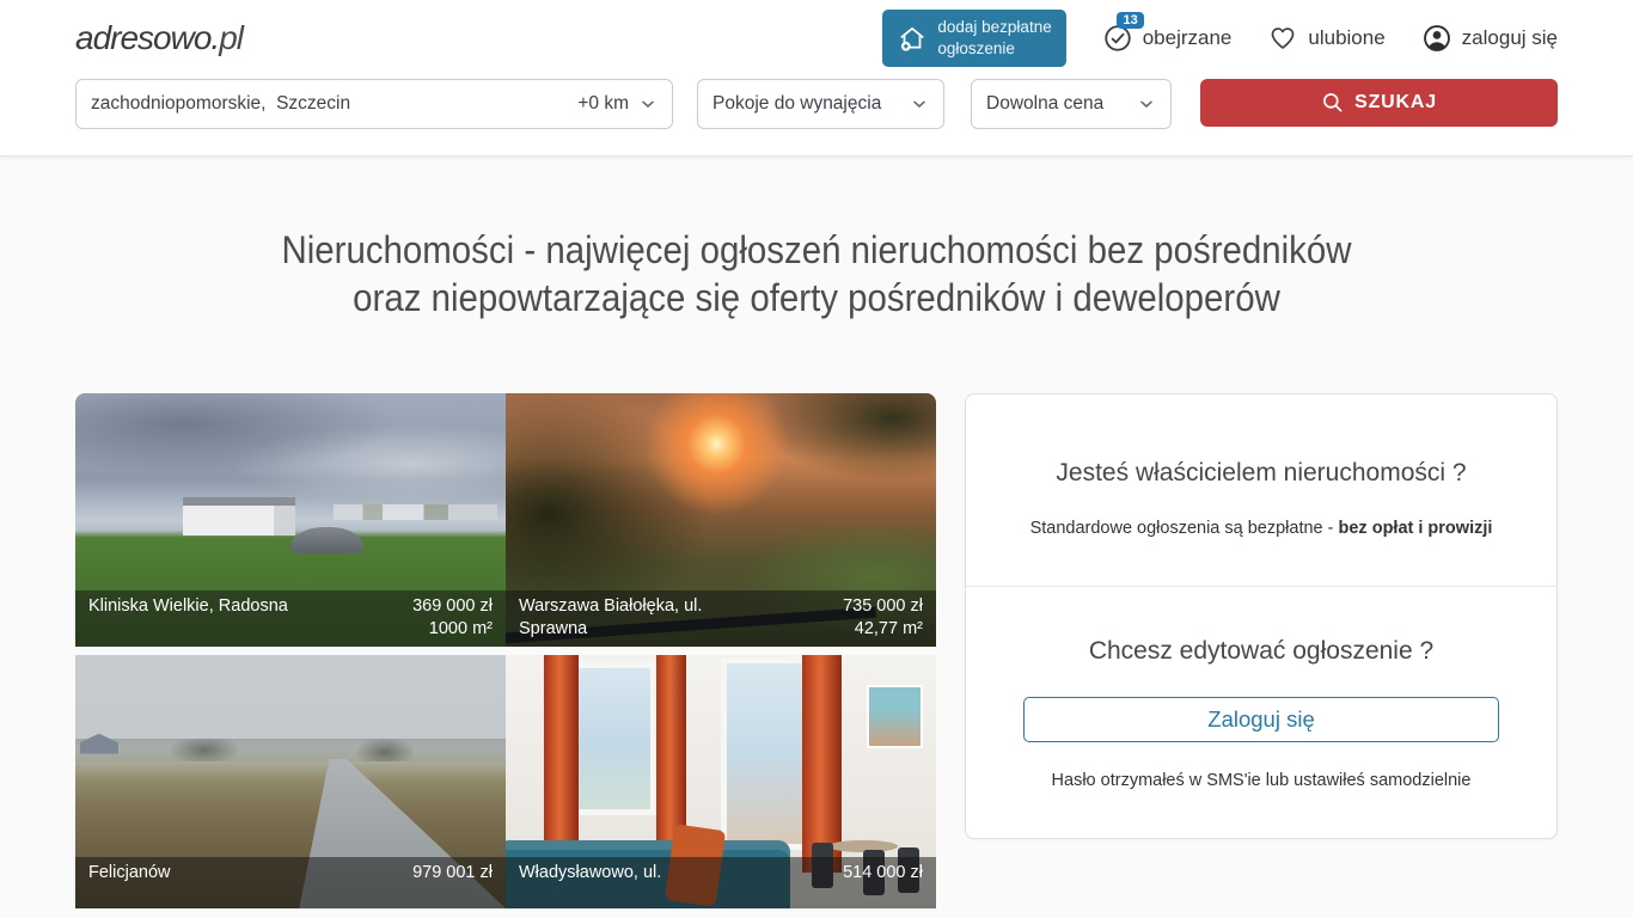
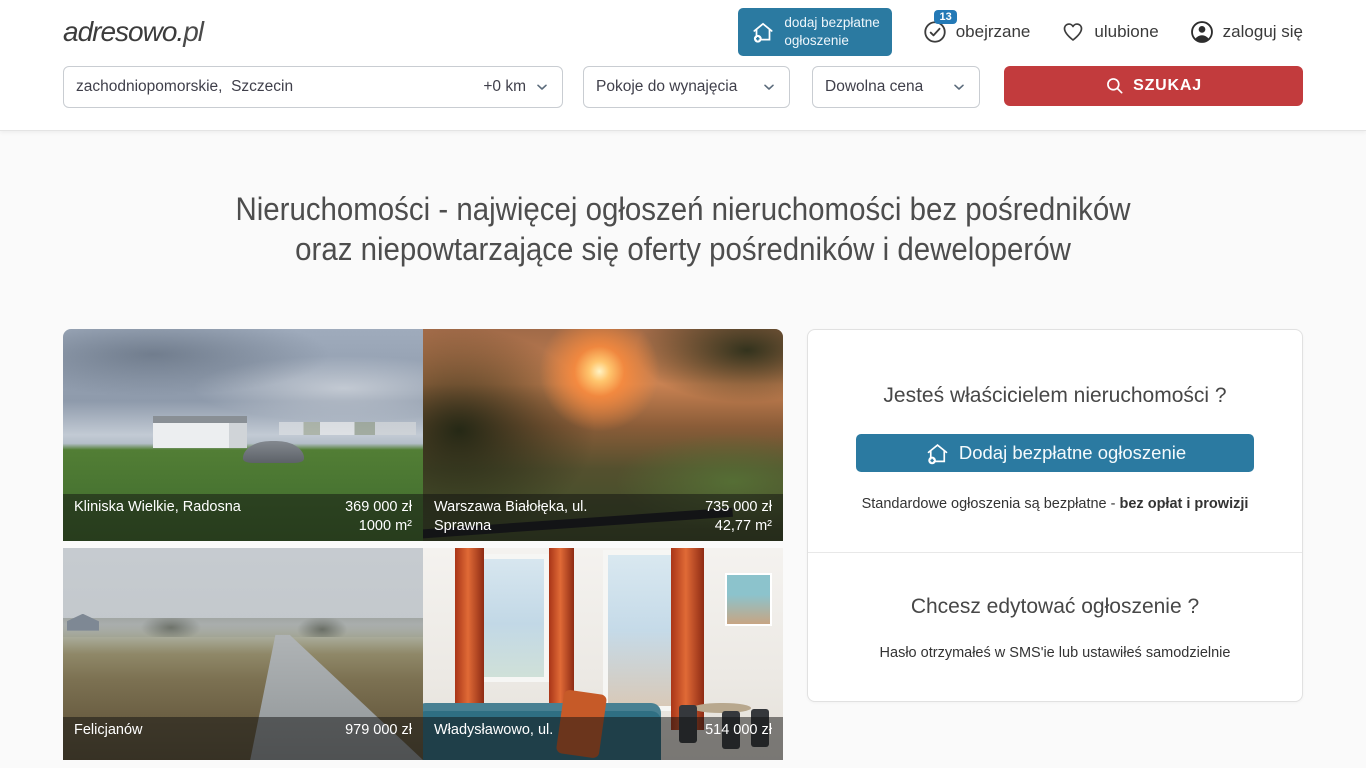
  adresowo.pl
  dodaj bezpłatne
  ogłoszenie
  13
  obejrzane
  ulubione
  zaloguj się
  zachodniopomorskie, Szczecin
  +0 km
  Pokoje do wynajęcia
  Dowolna cena
  SZUKAJ
  Nieruchomości - najwięcej ogłoszeń nieruchomości bez pośredników
  oraz niepowtarzające się oferty pośredników i deweloperów
  Kliniska Wielkie, Radosna
  369 000 zł
  1000 m²
  Warszawa Białołęka, ul. Sprawna
  735 000 zł
  42,77 m²
  Felicjanów
- 979 001 zł
+ 979 000 zł
  Władysławowo, ul.
  514 000 zł
  Jesteś właścicielem nieruchomości ?
+ Dodaj bezpłatne ogłoszenie
  Standardowe ogłoszenia są bezpłatne - bez opłat i prowizji
  Chcesz edytować ogłoszenie ?
- Zaloguj się
  Hasło otrzymałeś w SMS'ie lub ustawiłeś samodzielnie
